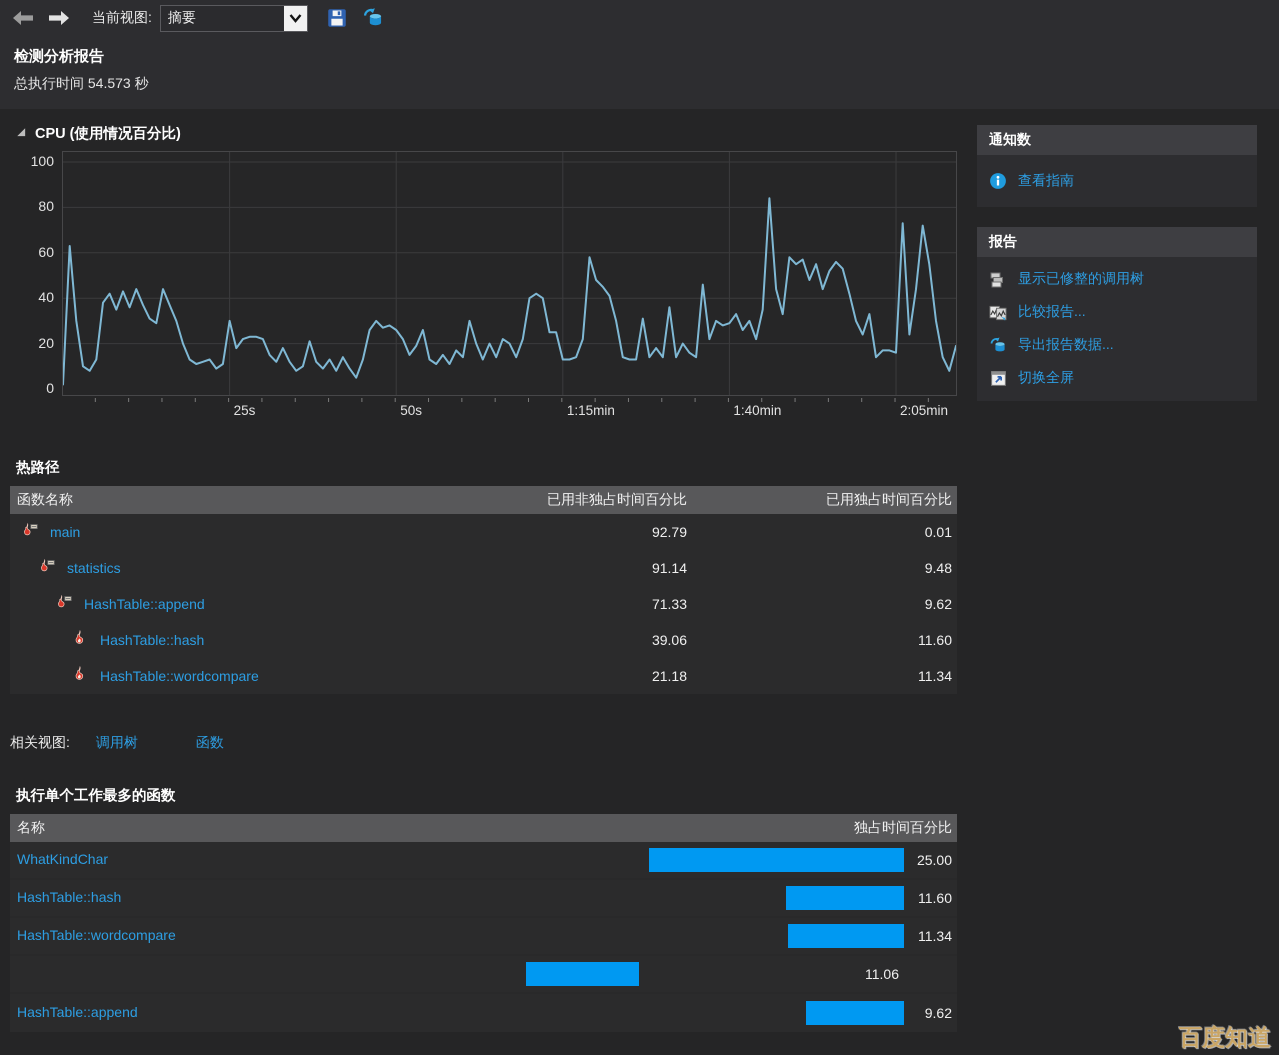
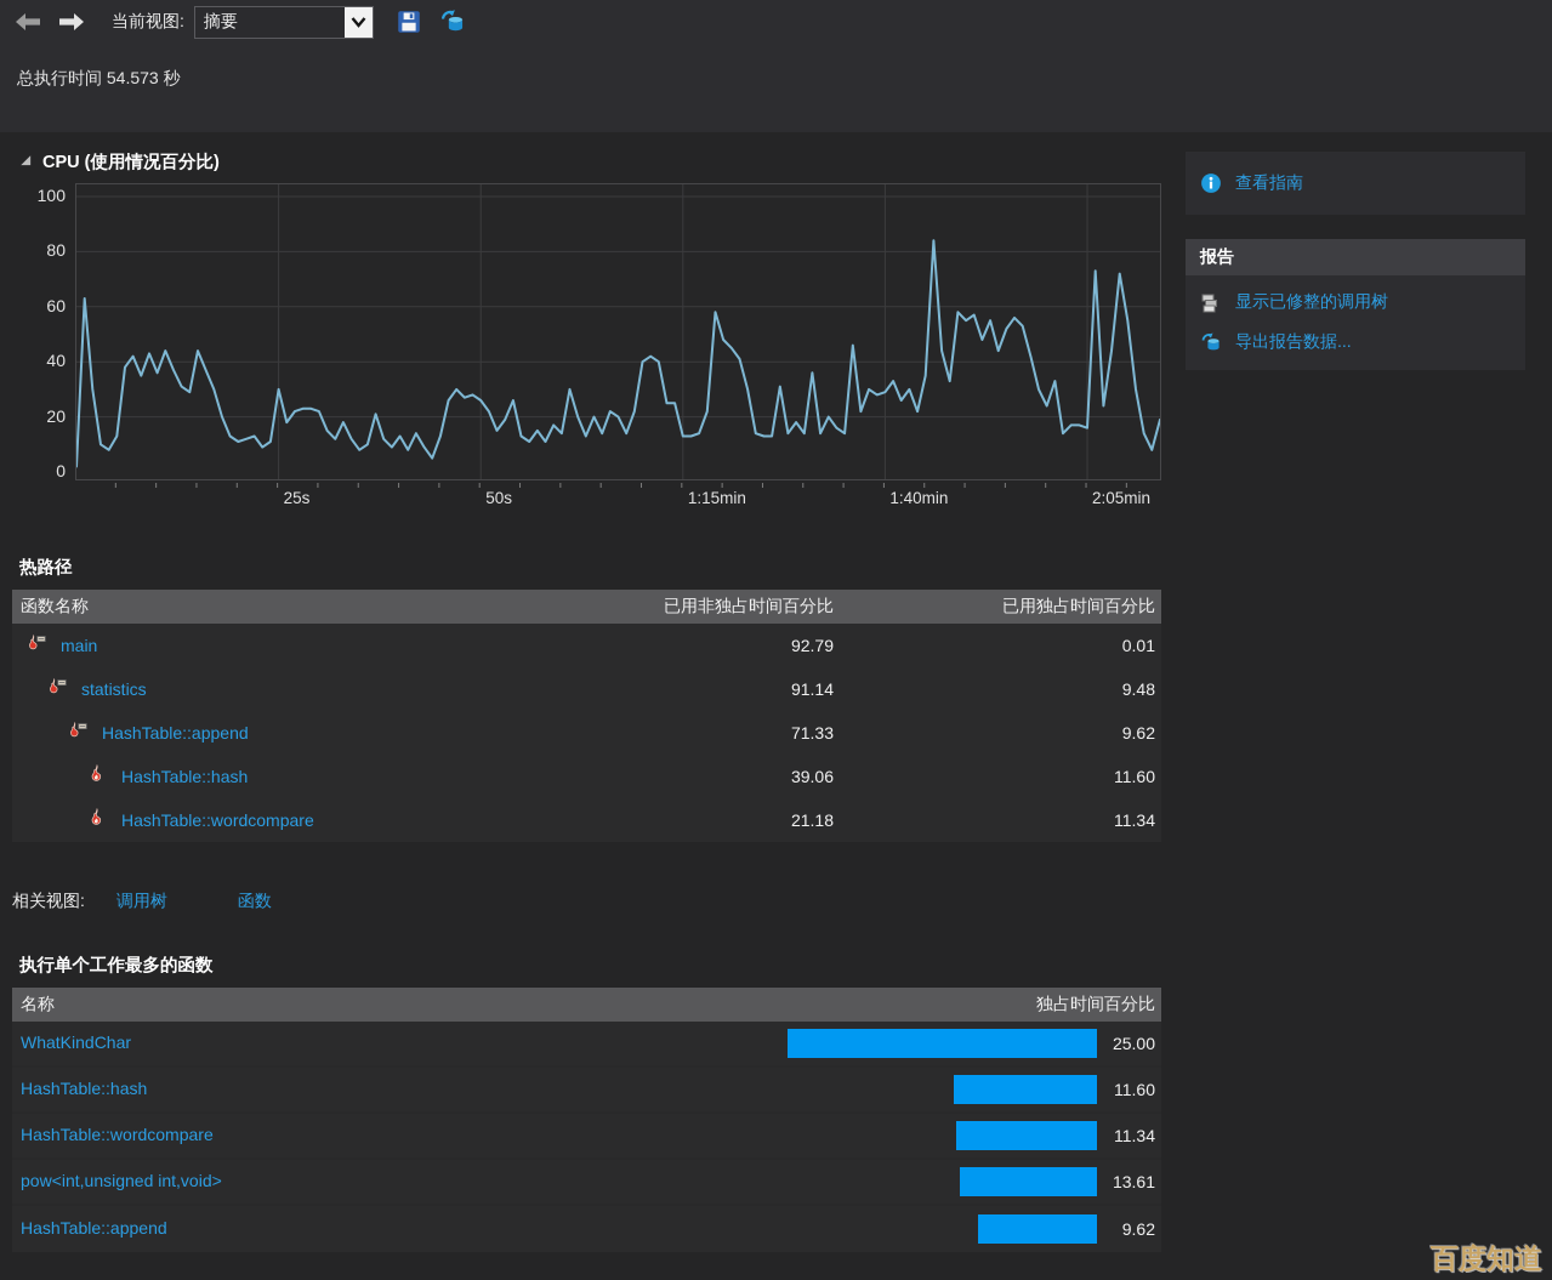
  当前视图:
  摘要
- 检测分析报告
  总执行时间 54.573 秒
  CPU (使用情况百分比)
  100
  80
  60
  40
  20
  0
  25s
  50s
  1:15min
  1:40min
  2:05min
  热路径
  函数名称
  已用非独占时间百分比
  已用独占时间百分比
  main
  92.79
  0.01
  statistics
  91.14
  9.48
  HashTable::append
  71.33
  9.62
  HashTable::hash
  39.06
  11.60
  HashTable::wordcompare
  21.18
  11.34
  相关视图:
  调用树
  函数
  执行单个工作最多的函数
  名称
  独占时间百分比
  WhatKindChar
  25.00
  HashTable::hash
  11.60
  HashTable::wordcompare
  11.34
+ pow<int,unsigned int,void>
- 11.06
+ 13.61
  HashTable::append
  9.62
- 通知数
  查看指南
  报告
  显示已修整的调用树
- 比较报告...
  导出报告数据...
- 切换全屏
  百度知道
